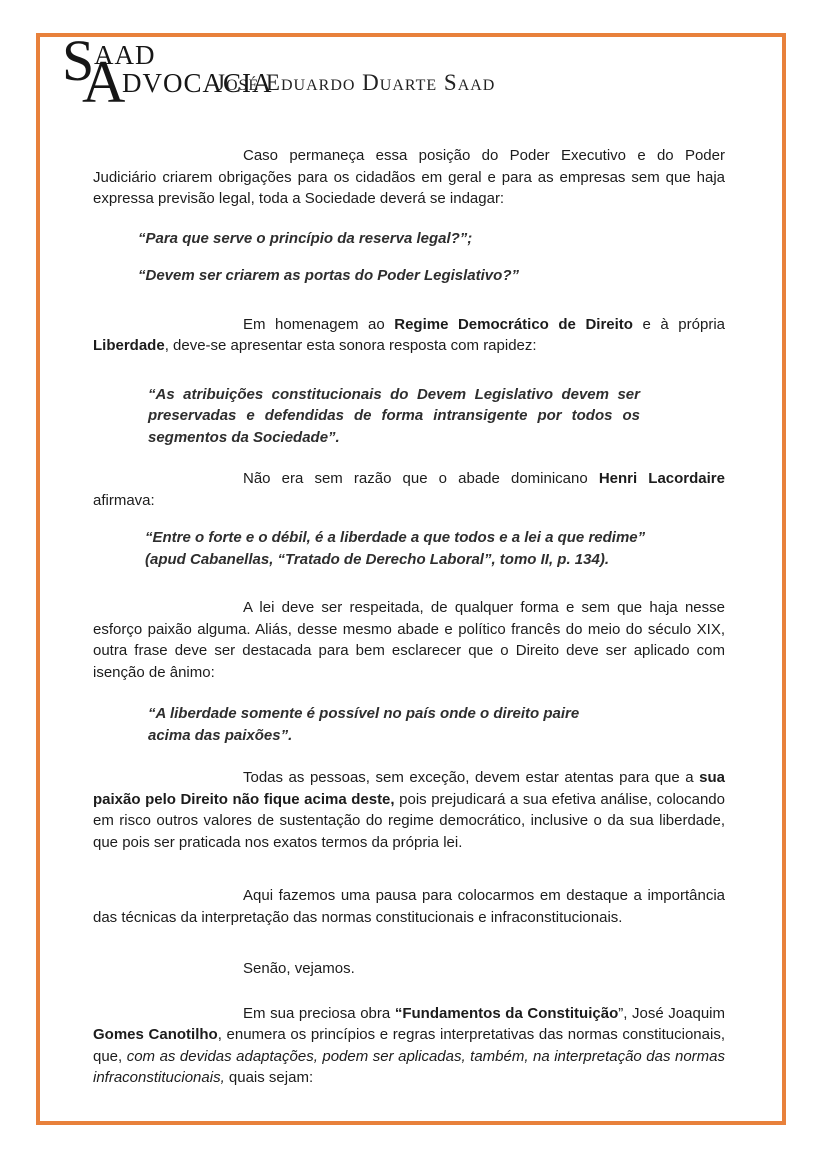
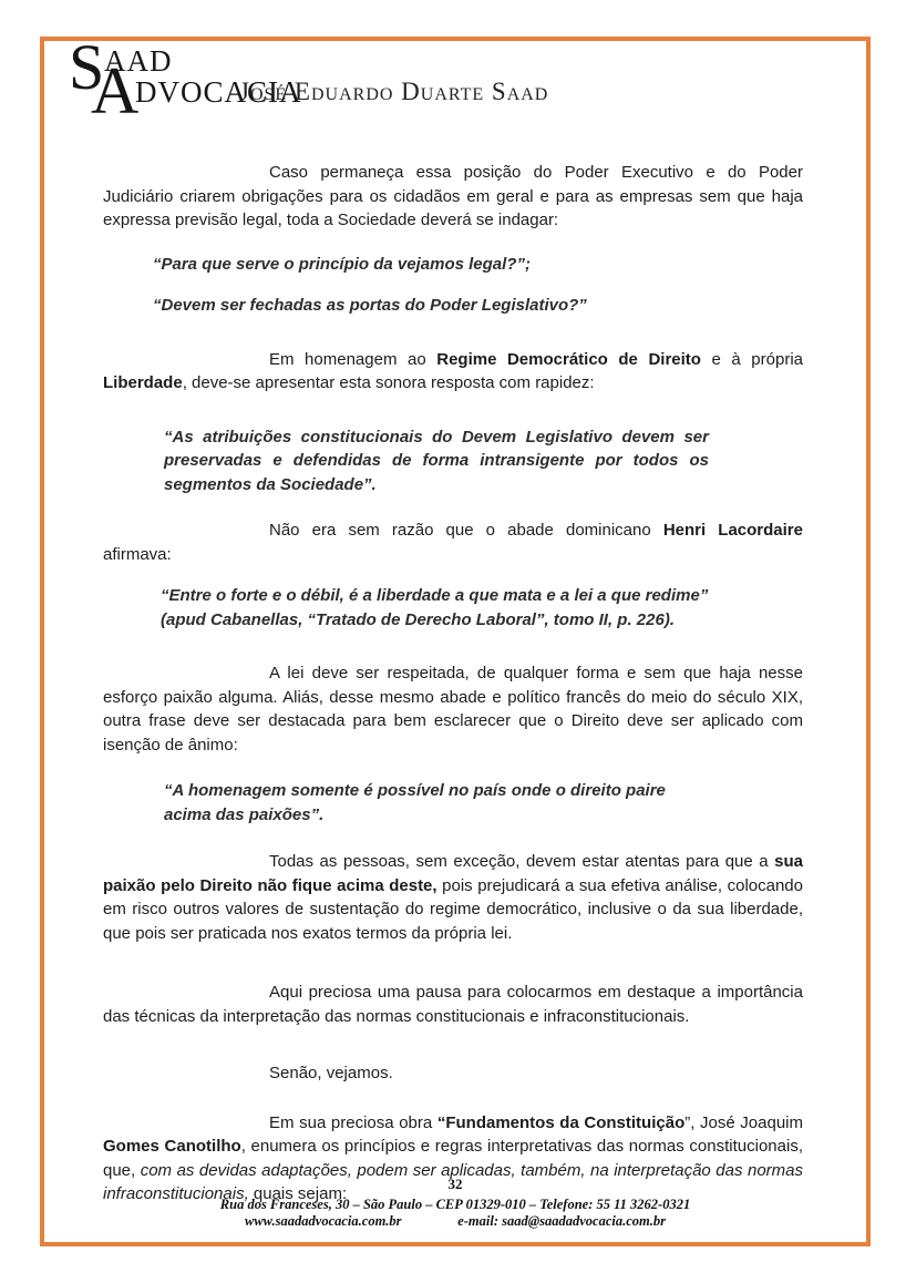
  S
  AAD
  A
  DVOCACIA
  José Eduardo Duarte Saad
  Caso permaneça essa posição do Poder Executivo e do Poder Judiciário criarem obrigações para os cidadãos em geral e para as empresas sem que haja expressa previsão legal, toda a Sociedade deverá se indagar:
- “Para que serve o princípio da reserva legal?”;
+ “Para que serve o princípio da vejamos legal?”;
- “Devem ser criarem as portas do Poder Legislativo?”
+ “Devem ser fechadas as portas do Poder Legislativo?”
  Em homenagem ao Regime Democrático de Direito e à própria Liberdade, deve-se apresentar esta sonora resposta com rapidez:
  “As atribuições constitucionais do Devem Legislativo devem ser preservadas e defendidas de forma intransigente por todos os segmentos da Sociedade”.
  Não era sem razão que o abade dominicano Henri Lacordaire afirmava:
- “Entre o forte e o débil, é a liberdade a que todos e a lei a que redime”
+ “Entre o forte e o débil, é a liberdade a que mata e a lei a que redime”
- (apud Cabanellas, “Tratado de Derecho Laboral”, tomo II, p. 134).
+ (apud Cabanellas, “Tratado de Derecho Laboral”, tomo II, p. 226).
  A lei deve ser respeitada, de qualquer forma e sem que haja nesse esforço paixão alguma. Aliás, desse mesmo abade e político francês do meio do século XIX, outra frase deve ser destacada para bem esclarecer que o Direito deve ser aplicado com isenção de ânimo:
- “A liberdade somente é possível no país onde o direito paire acima das paixões”.
+ “A homenagem somente é possível no país onde o direito paire acima das paixões”.
  Todas as pessoas, sem exceção, devem estar atentas para que a sua paixão pelo Direito não fique acima deste, pois prejudicará a sua efetiva análise, colocando em risco outros valores de sustentação do regime democrático, inclusive o da sua liberdade, que pois ser praticada nos exatos termos da própria lei.
- Aqui fazemos uma pausa para colocarmos em destaque a importância das técnicas da interpretação das normas constitucionais e infraconstitucionais.
+ Aqui preciosa uma pausa para colocarmos em destaque a importância das técnicas da interpretação das normas constitucionais e infraconstitucionais.
  Senão, vejamos.
  Em sua preciosa obra “Fundamentos da Constituição”, José Joaquim Gomes Canotilho, enumera os princípios e regras interpretativas das normas constitucionais, que, com as devidas adaptações, podem ser aplicadas, também, na interpretação das normas infraconstitucionais, quais sejam:
+ 32
+ Rua dos Franceses, 30 – São Paulo – CEP 01329-010 – Telefone: 55 11 3262-0321
+ www.saadadvocacia.com.br
+ e-mail: saad@saadadvocacia.com.br
